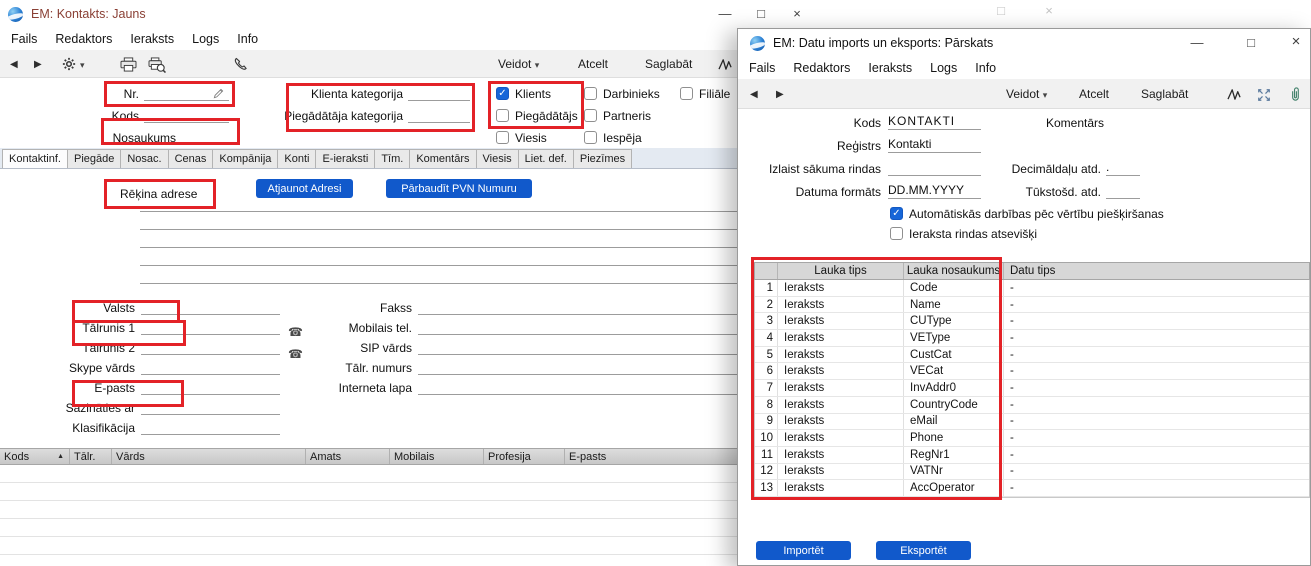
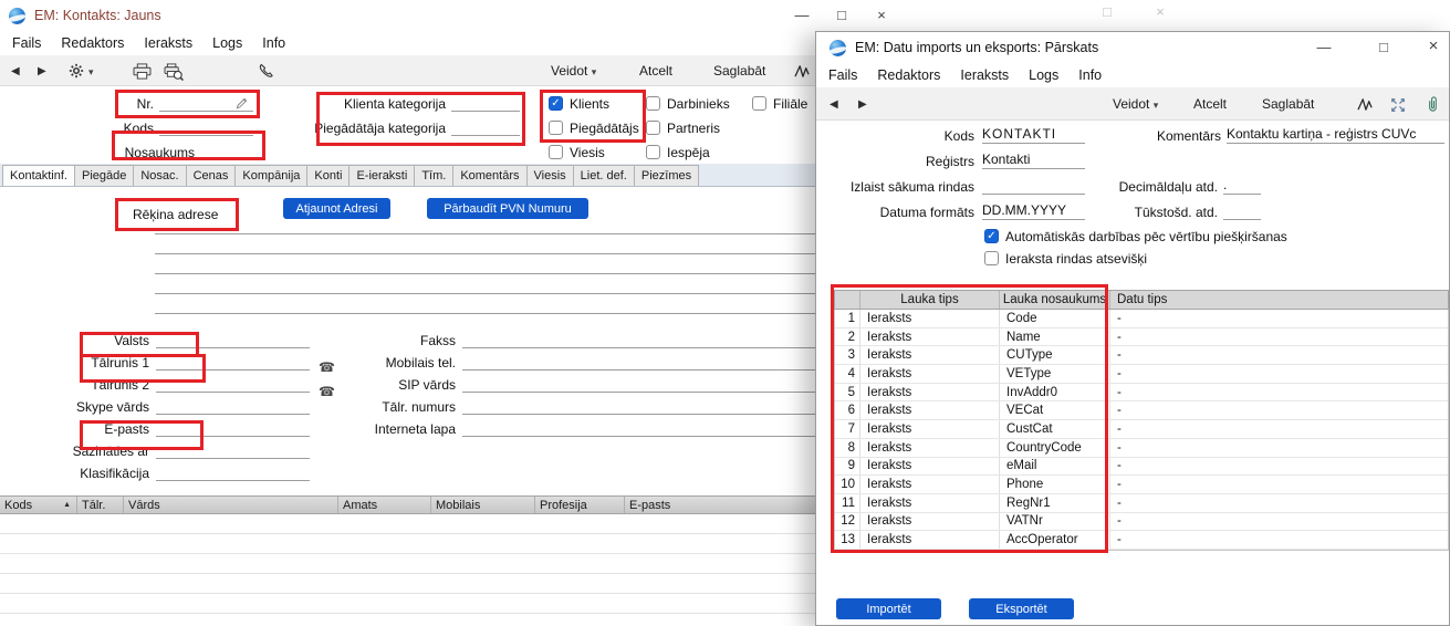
  □
  ×
  EM: Kontakts: Jauns
  —
  □
  ×
  Fails
  Redaktors
  Ieraksts
  Logs
  Info
  ◀
  ▶
  ▾
  Veidot ▾
  Atcelt
  Saglabāt
  Nr.
  Kods
  Nosaukums
  Klienta kategorija
  Piegādātāja kategorija
  Klients
  Darbinieks
  Filiāle
  Piegādātājs
  Partneris
  Viesis
  Iespēja
  Kontaktinf.
  Piegāde
  Nosac.
  Cenas
  Kompānija
  Konti
  E-ieraksti
  Tīm.
  Komentārs
  Viesis
  Liet. def.
  Piezīmes
  Rēķina adrese
  Atjaunot Adresi
  Pārbaudīt PVN Numuru
  Valsts
  Tālrunis 1
  Tālrunis 2
  Skype vārds
  E-pasts
  Sazināties ar
  Klasifikācija
  ☎
  ☎
  Fakss
  Mobilais tel.
  SIP vārds
  Tālr. numurs
  Interneta lapa
  Kods
  Tālr.
  Vārds
  Amats
  Mobilais
  Profesija
  E-pasts
  EM: Datu imports un eksports: Pārskats
  —
  □
  ×
  Fails
  Redaktors
  Ieraksts
  Logs
  Info
  ◀
  ▶
  Veidot ▾
  Atcelt
  Saglabāt
  Kods
  KONTAKTI
  Komentārs
+ Kontaktu kartiņa - reģistrs CUVc
  Reģistrs
  Kontakti
  Izlaist sākuma rindas
  Decimāldaļu atd.
  .
  Datuma formāts
  DD.MM.YYYY
  Tūkstošd. atd.
  Automātiskās darbības pēc vērtību piešķiršanas
  Ieraksta rindas atsevišķi
  Lauka tips
  Lauka nosaukums
  Datu tips
  1
  Ieraksts
  Code
  -
  2
  Ieraksts
  Name
  -
  3
  Ieraksts
  CUType
  -
  4
  Ieraksts
  VEType
  -
  5
  Ieraksts
- CustCat
+ InvAddr0
  -
  6
  Ieraksts
  VECat
  -
  7
  Ieraksts
- InvAddr0
+ CustCat
  -
  8
  Ieraksts
  CountryCode
  -
  9
  Ieraksts
  eMail
  -
  10
  Ieraksts
  Phone
  -
  11
  Ieraksts
  RegNr1
  -
  12
  Ieraksts
  VATNr
  -
  13
  Ieraksts
  AccOperator
  -
  Importēt
  Eksportēt
